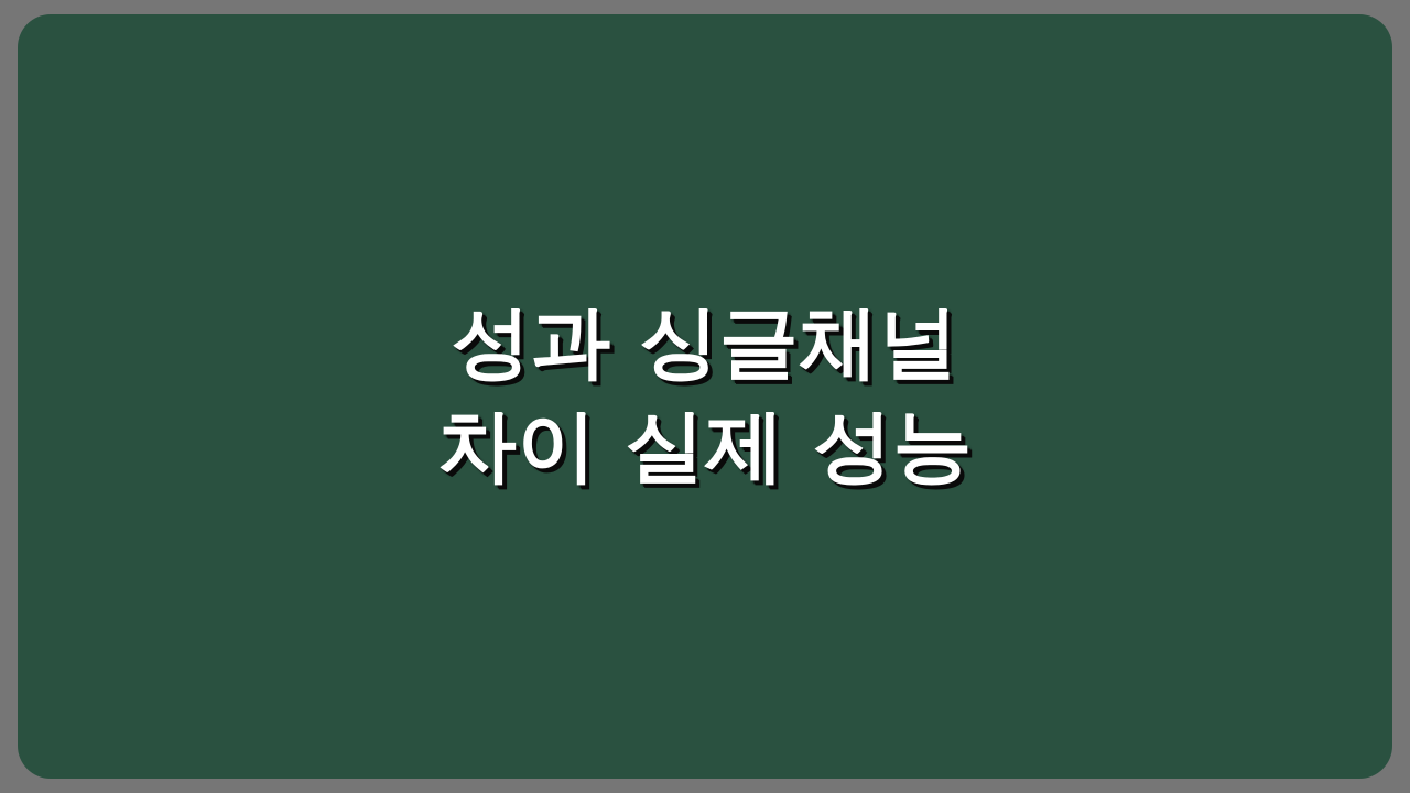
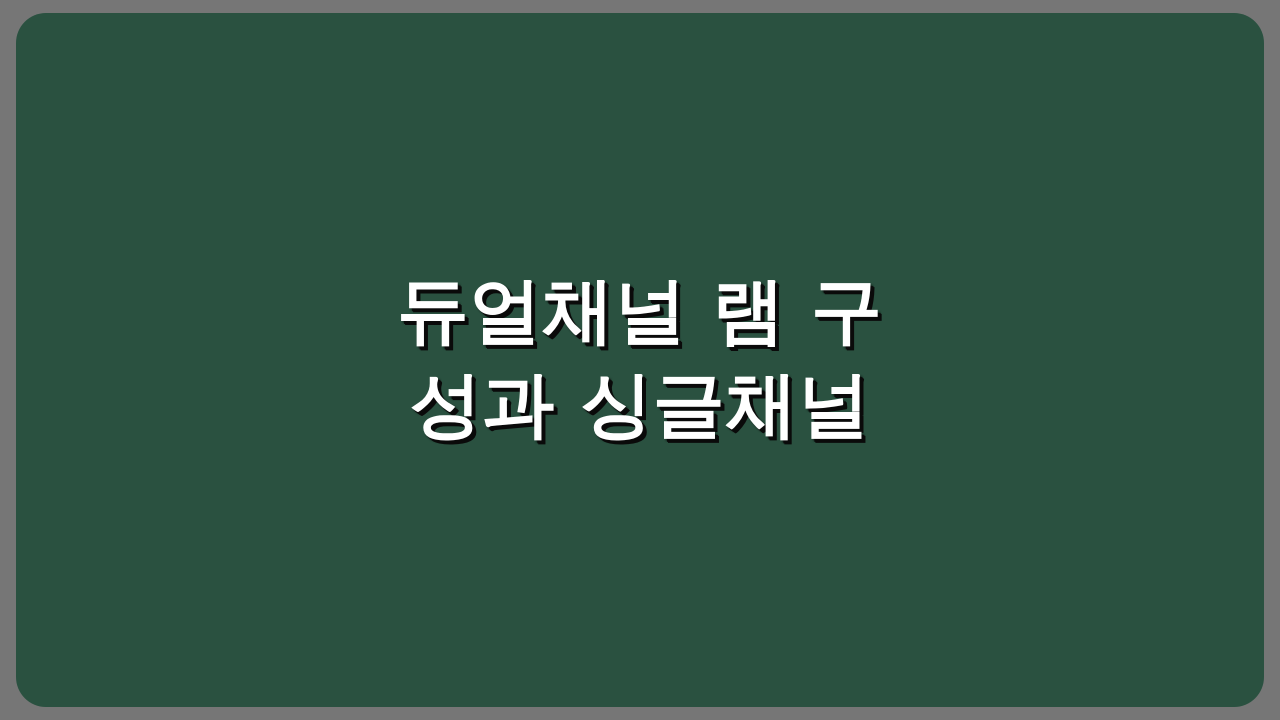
+ 듀얼채널 램 구
  성과 싱글채널
- 차이 실제 성능
